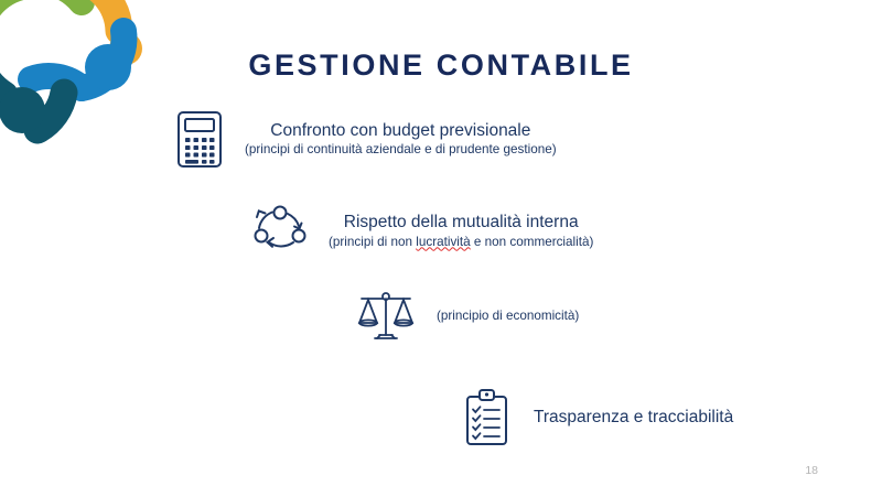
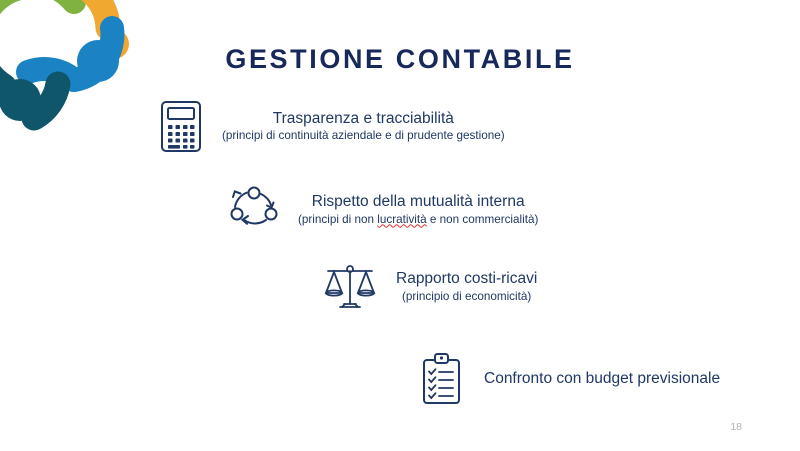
  GESTIONE CONTABILE
- Confronto con budget previsionale
+ Trasparenza e tracciabilità
  (principi di continuità aziendale e di prudente gestione)
  Rispetto della mutualità interna
  (principi di non lucratività e non commercialità)
+ Rapporto costi-ricavi
  (principio di economicità)
- Trasparenza e tracciabilità
+ Confronto con budget previsionale
  18
